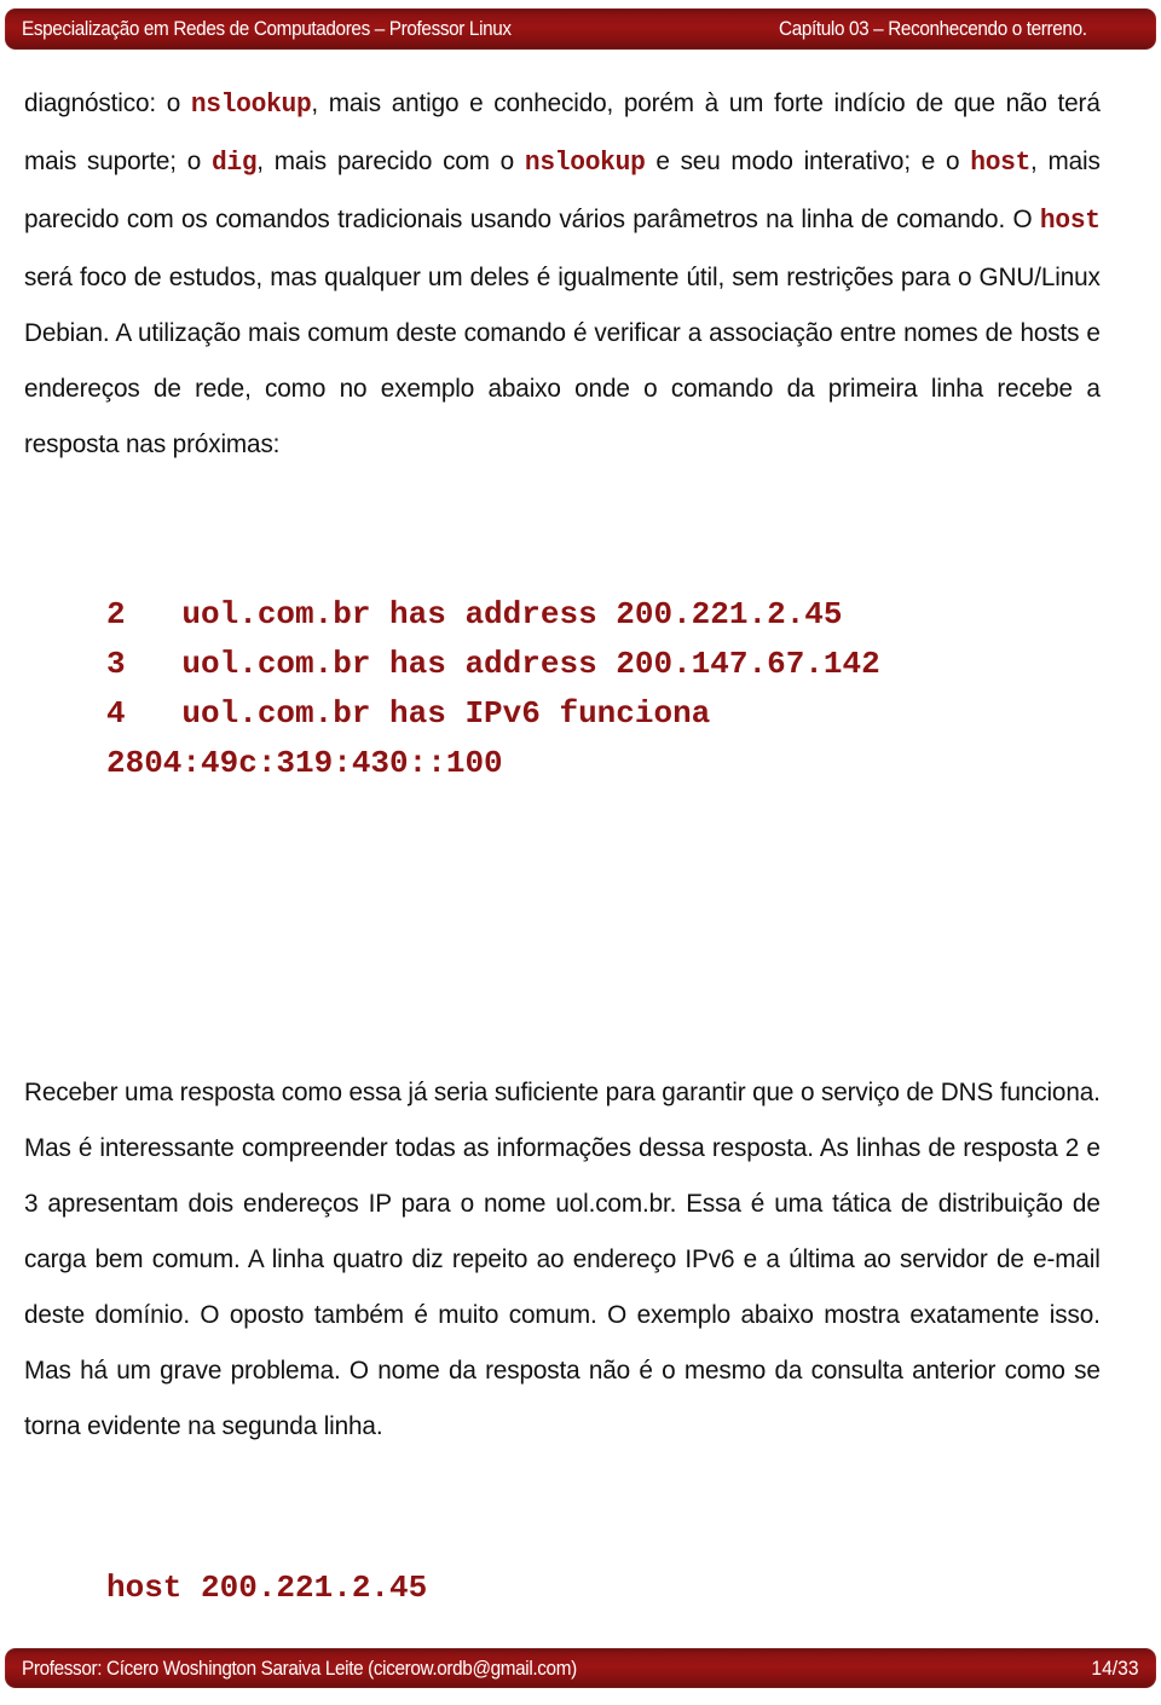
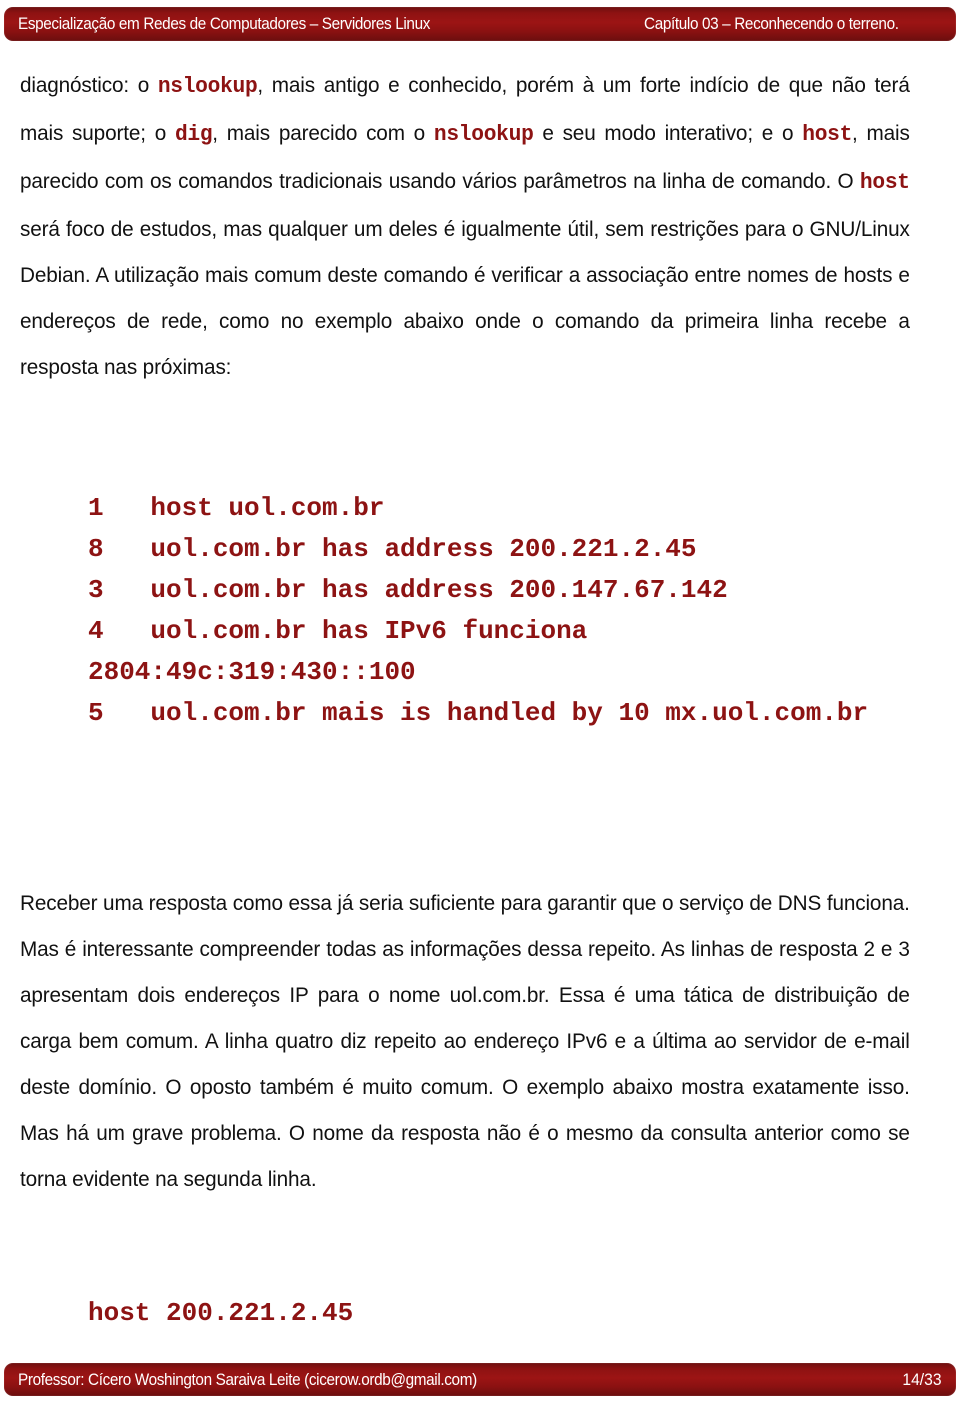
- Especialização em Redes de Computadores – Professor Linux
+ Especialização em Redes de Computadores – Servidores Linux
  Capítulo 03 – Reconhecendo o terreno.
  diagnóstico: o nslookup, mais antigo e conhecido, porém à um forte indício de que não terá mais suporte; o dig, mais parecido com o nslookup e seu modo interativo; e o host, mais parecido com os comandos tradicionais usando vários parâmetros na linha de comando. O host será foco de estudos, mas qualquer um deles é igualmente útil, sem restrições para o GNU/Linux Debian. A utilização mais comum deste comando é verificar a associação entre nomes de hosts e endereços de rede, como no exemplo abaixo onde o comando da primeira linha recebe a resposta nas próximas:
+ 1 host uol.com.br
- 2 uol.com.br has address 200.221.2.45
+ 8 uol.com.br has address 200.221.2.45
  3 uol.com.br has address 200.147.67.142
  4 uol.com.br has IPv6 funciona 2804:49c:319:430::100
+ 5 uol.com.br mais is handled by 10 mx.uol.com.br
- Receber uma resposta como essa já seria suficiente para garantir que o serviço de DNS funciona. Mas é interessante compreender todas as informações dessa resposta. As linhas de resposta 2 e 3 apresentam dois endereços IP para o nome uol.com.br. Essa é uma tática de distribuição de carga bem comum. A linha quatro diz repeito ao endereço IPv6 e a última ao servidor de e-mail deste domínio. O oposto também é muito comum. O exemplo abaixo mostra exatamente isso. Mas há um grave problema. O nome da resposta não é o mesmo da consulta anterior como se torna evidente na segunda linha.
+ Receber uma resposta como essa já seria suficiente para garantir que o serviço de DNS funciona. Mas é interessante compreender todas as informações dessa repeito. As linhas de resposta 2 e 3 apresentam dois endereços IP para o nome uol.com.br. Essa é uma tática de distribuição de carga bem comum. A linha quatro diz repeito ao endereço IPv6 e a última ao servidor de e-mail deste domínio. O oposto também é muito comum. O exemplo abaixo mostra exatamente isso. Mas há um grave problema. O nome da resposta não é o mesmo da consulta anterior como se torna evidente na segunda linha.
  host 200.221.2.45
  Professor: Cícero Woshington Saraiva Leite (cicerow.ordb@gmail.com)
  14/33
